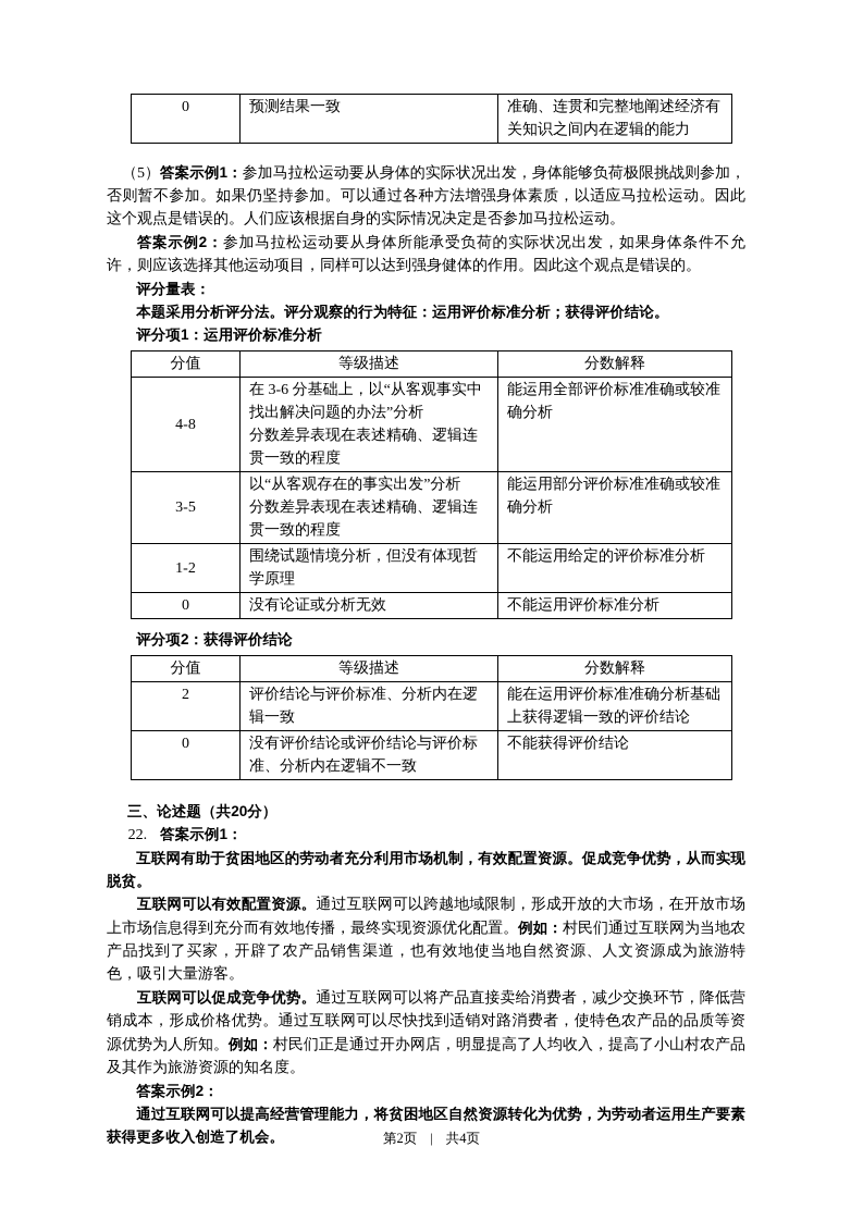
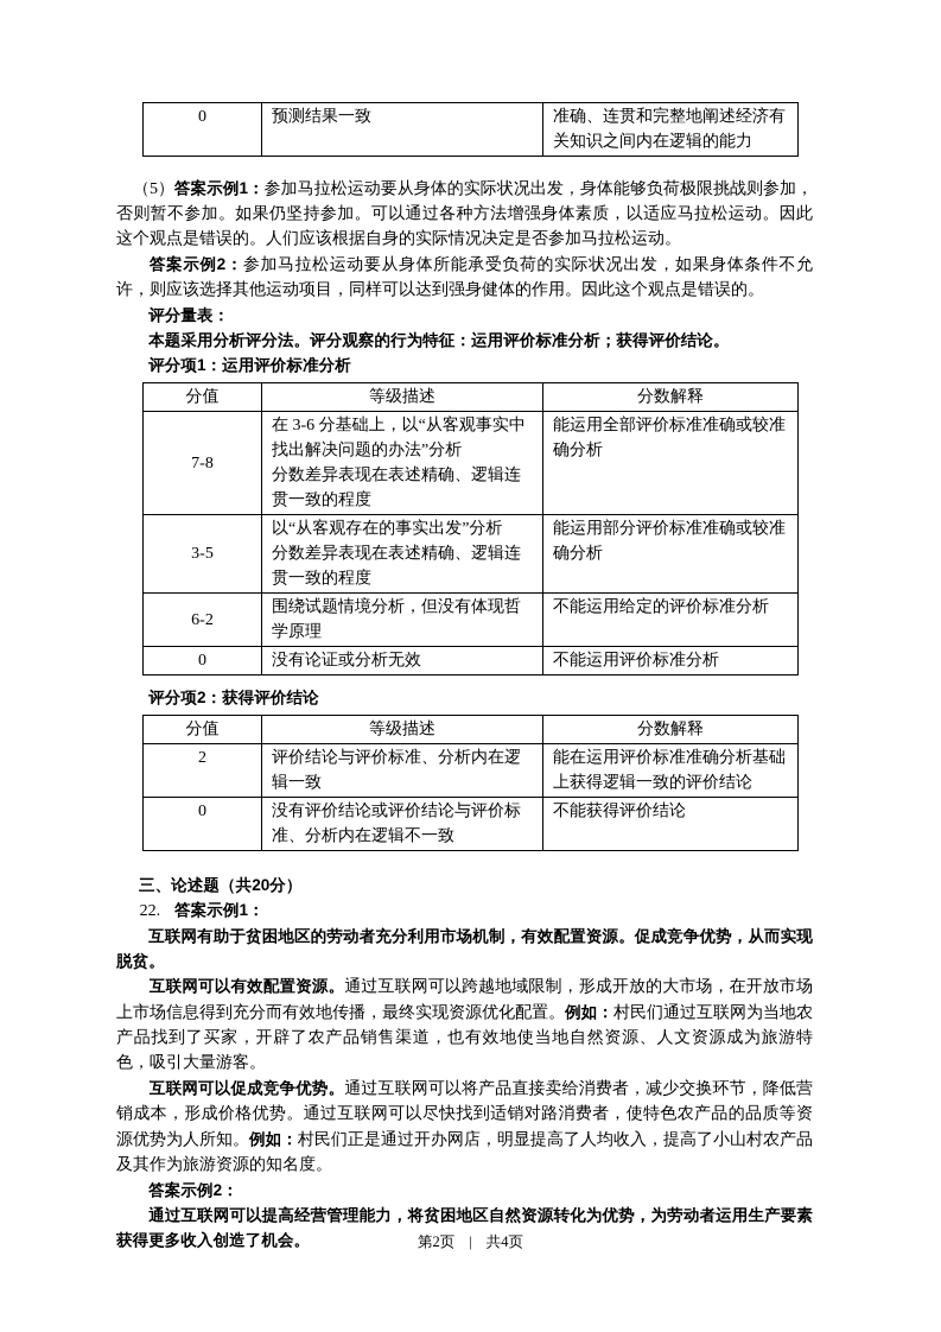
  0	预测结果一致	准确、连贯和完整地阐述经济有关知识之间内在逻辑的能力
  （5）答案示例1：参加马拉松运动要从身体的实际状况出发，身体能够负荷极限挑战则参加，否则暂不参加。如果仍坚持参加。可以通过各种方法增强身体素质，以适应马拉松运动。因此这个观点是错误的。人们应该根据自身的实际情况决定是否参加马拉松运动。
  答案示例2：参加马拉松运动要从身体所能承受负荷的实际状况出发，如果身体条件不允许，则应该选择其他运动项目，同样可以达到强身健体的作用。因此这个观点是错误的。
  评分量表：
  本题采用分析评分法。评分观察的行为特征：运用评价标准分析；获得评价结论。
  评分项1：运用评价标准分析
  分值	等级描述	分数解释
- 4-8	在 3-6 分基础上，以“从客观事实中找出解决问题的办法”分析 分数差异表现在表述精确、逻辑连贯一致的程度	能运用全部评价标准准确或较准确分析
+ 7-8	在 3-6 分基础上，以“从客观事实中找出解决问题的办法”分析 分数差异表现在表述精确、逻辑连贯一致的程度	能运用全部评价标准准确或较准确分析
  3-5	以“从客观存在的事实出发”分析 分数差异表现在表述精确、逻辑连贯一致的程度	能运用部分评价标准准确或较准确分析
- 1-2	围绕试题情境分析，但没有体现哲学原理	不能运用给定的评价标准分析
+ 6-2	围绕试题情境分析，但没有体现哲学原理	不能运用给定的评价标准分析
  0	没有论证或分析无效	不能运用评价标准分析
  评分项2：获得评价结论
  分值	等级描述	分数解释
  2	评价结论与评价标准、分析内在逻辑一致	能在运用评价标准准确分析基础上获得逻辑一致的评价结论
  0	没有评价结论或评价结论与评价标准、分析内在逻辑不一致	不能获得评价结论
  三、论述题（共20分）
  22. 答案示例1：
  互联网有助于贫困地区的劳动者充分利用市场机制，有效配置资源。促成竞争优势，从而实现脱贫。
  互联网可以有效配置资源。通过互联网可以跨越地域限制，形成开放的大市场，在开放市场上市场信息得到充分而有效地传播，最终实现资源优化配置。例如：村民们通过互联网为当地农产品找到了买家，开辟了农产品销售渠道，也有效地使当地自然资源、人文资源成为旅游特色，吸引大量游客。
  互联网可以促成竞争优势。通过互联网可以将产品直接卖给消费者，减少交换环节，降低营销成本，形成价格优势。通过互联网可以尽快找到适销对路消费者，使特色农产品的品质等资源优势为人所知。例如：村民们正是通过开办网店，明显提高了人均收入，提高了小山村农产品及其作为旅游资源的知名度。
  答案示例2：
  通过互联网可以提高经营管理能力，将贫困地区自然资源转化为优势，为劳动者运用生产要素获得更多收入创造了机会。
  第2页 | 共4页
